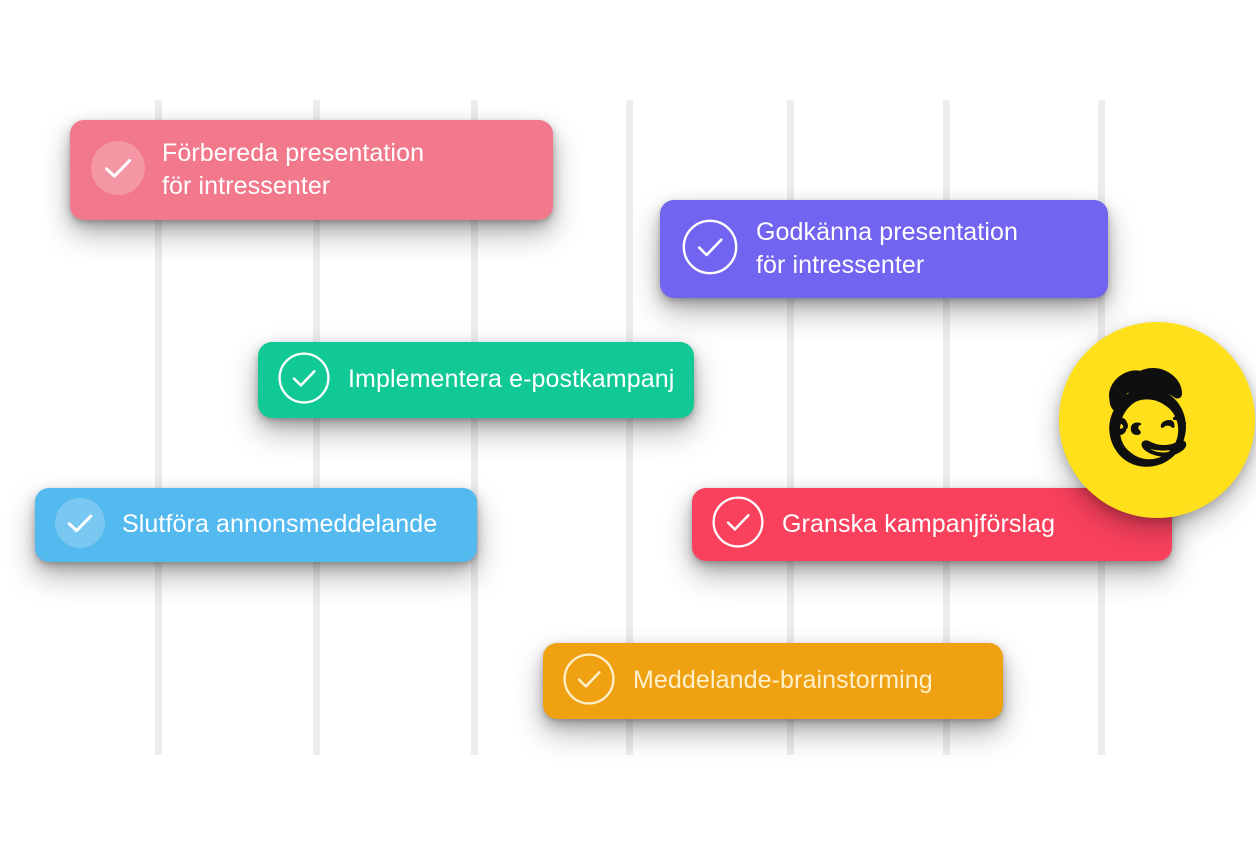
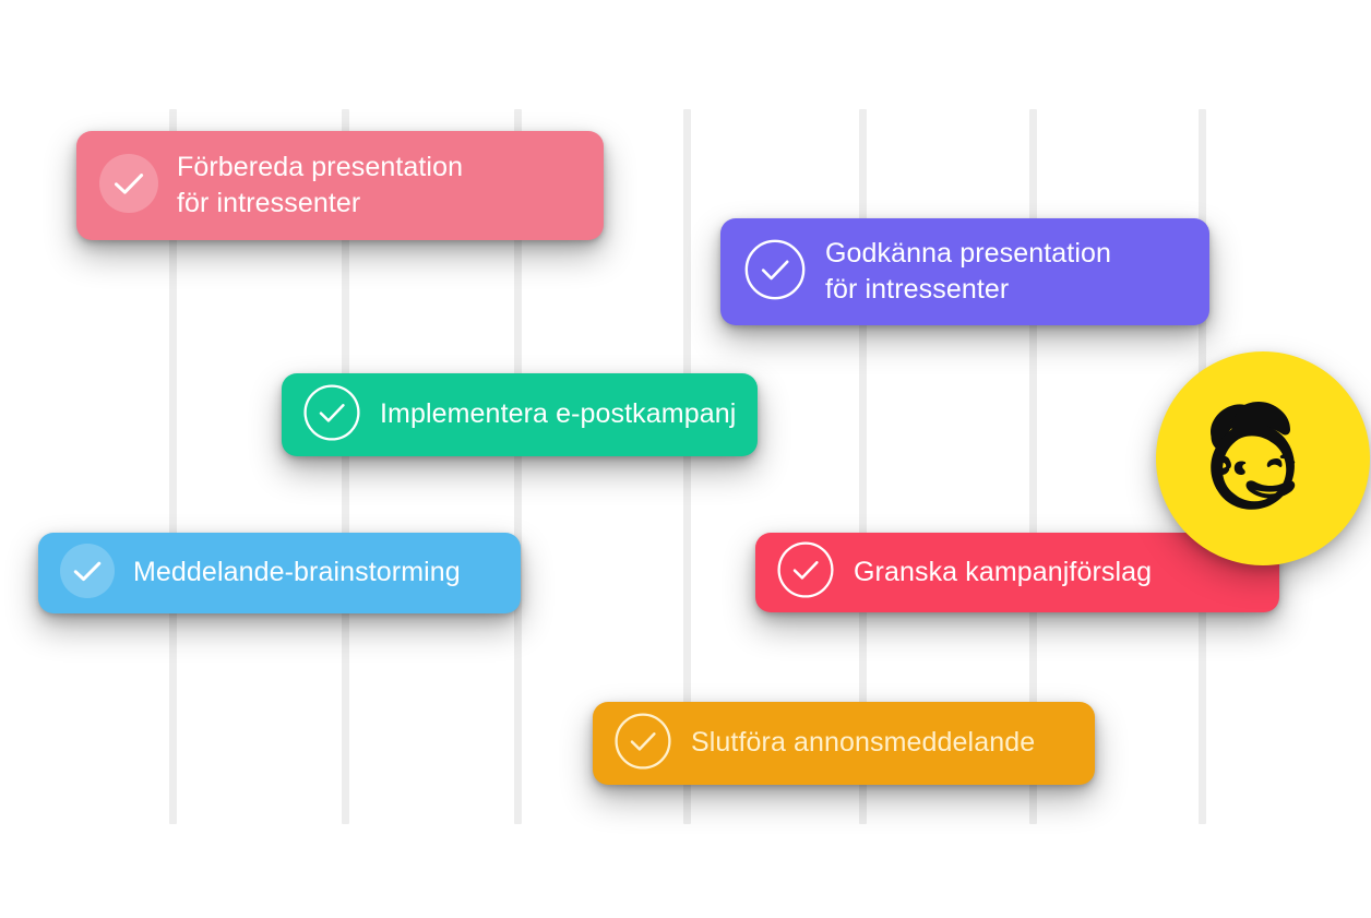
  Förbereda presentation
  för intressenter
  Godkänna presentation
  för intressenter
  Implementera e-postkampanj
- Slutföra annonsmeddelande
+ Meddelande-brainstorming
  Granska kampanjförslag
- Meddelande-brainstorming
+ Slutföra annonsmeddelande
